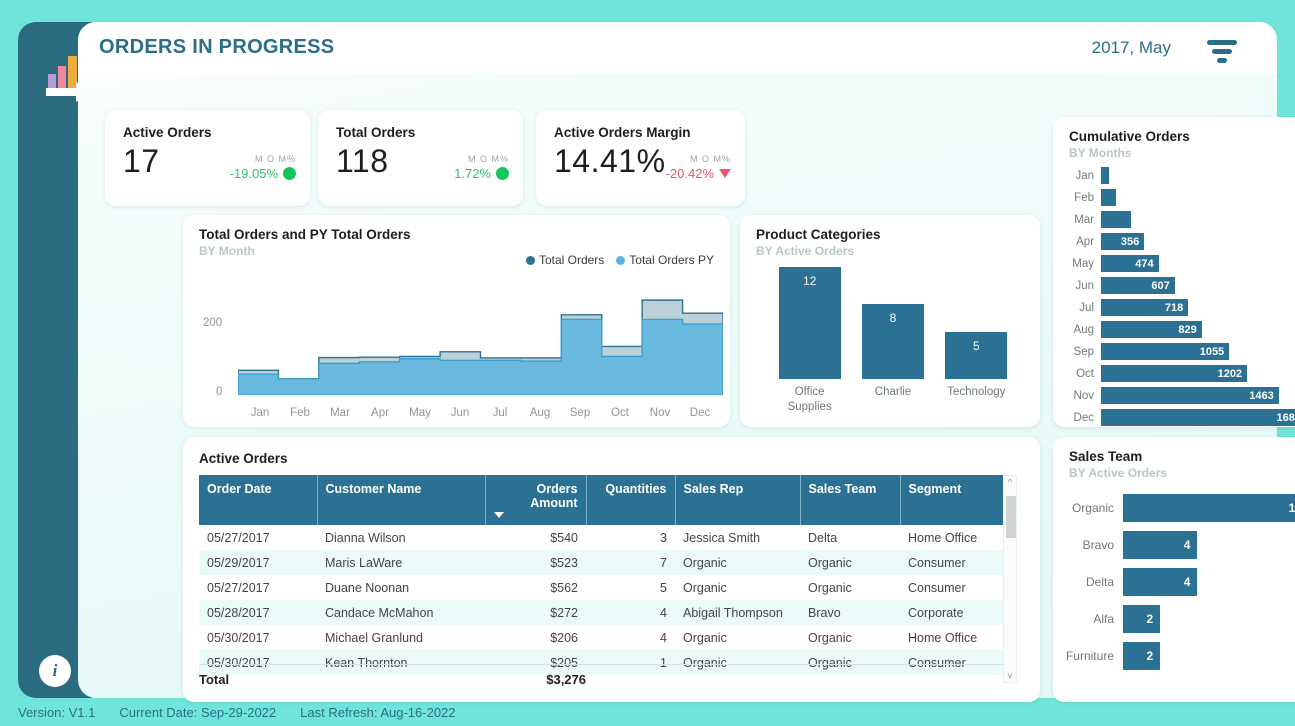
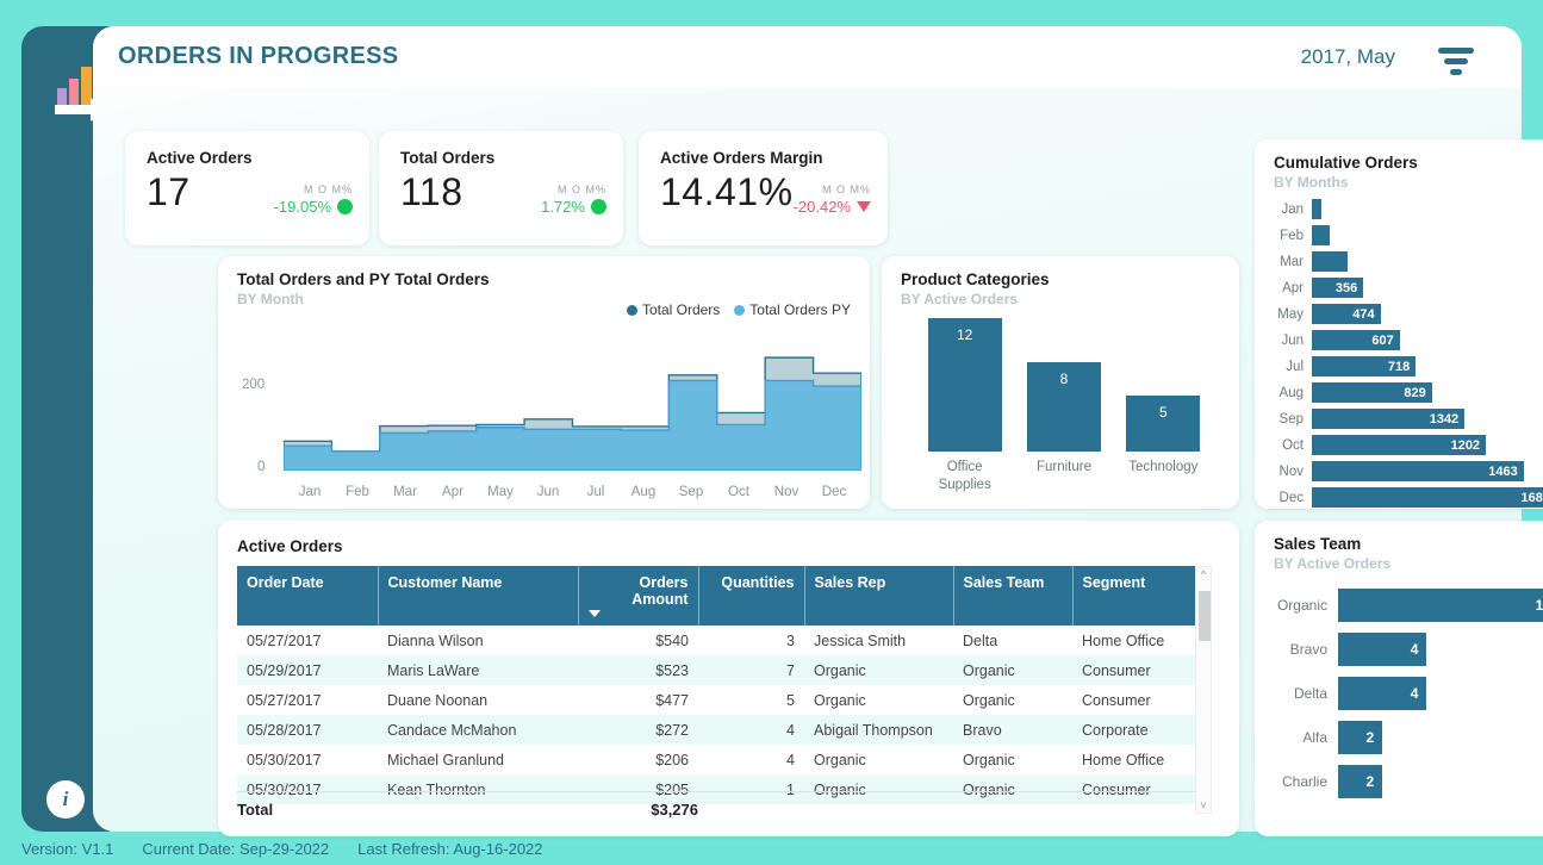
  i
  ORDERS IN PROGRESS
  2017, May
  Active Orders
  17
  M O M%
  -19.05%
  Total Orders
  118
  M O M%
  1.72%
  Active Orders Margin
  14.41%
  M O M%
  -20.42%
  Total Orders and PY Total Orders
  BY Month
  Total Orders
  Total Orders PY
  200
  0
  Jan
  Feb
  Mar
  Apr
  May
  Jun
  Jul
  Aug
  Sep
  Oct
  Nov
  Dec
  Product Categories
  BY Active Orders
  12
  8
  5
  Office
  Supplies
- Charlie
+ Furniture
  Technology
  Cumulative Orders
  BY Months
  Jan
  Feb
  Mar
  Apr
  356
  May
  474
  Jun
  607
  Jul
  718
  Aug
  829
  Sep
- 1055
+ 1342
  Oct
  1202
  Nov
  1463
  Dec
  168
  Active Orders
  Order Date	Customer Name	Orders Amount	Quantities	Sales Rep	Sales Team	Segment
  05/27/2017	Dianna Wilson	$540	3	Jessica Smith	Delta	Home Office
  05/29/2017	Maris LaWare	$523	7	Organic	Organic	Consumer
- 05/27/2017	Duane Noonan	$562	5	Organic	Organic	Consumer
+ 05/27/2017	Duane Noonan	$477	5	Organic	Organic	Consumer
  05/28/2017	Candace McMahon	$272	4	Abigail Thompson	Bravo	Corporate
  05/30/2017	Michael Granlund	$206	4	Organic	Organic	Home Office
  05/30/2017	Kean Thornton	$205	1	Organic	Organic	Consumer
  ^
  ˅
  Total
  $3,276
  Sales Team
  BY Active Orders
  Organic
  Bravo
  4
  Delta
  4
  Alfa
  2
- Furniture
+ Charlie
  2
  Version: V1.1
  Current Date: Sep-29-2022
  Last Refresh: Aug-16-2022
